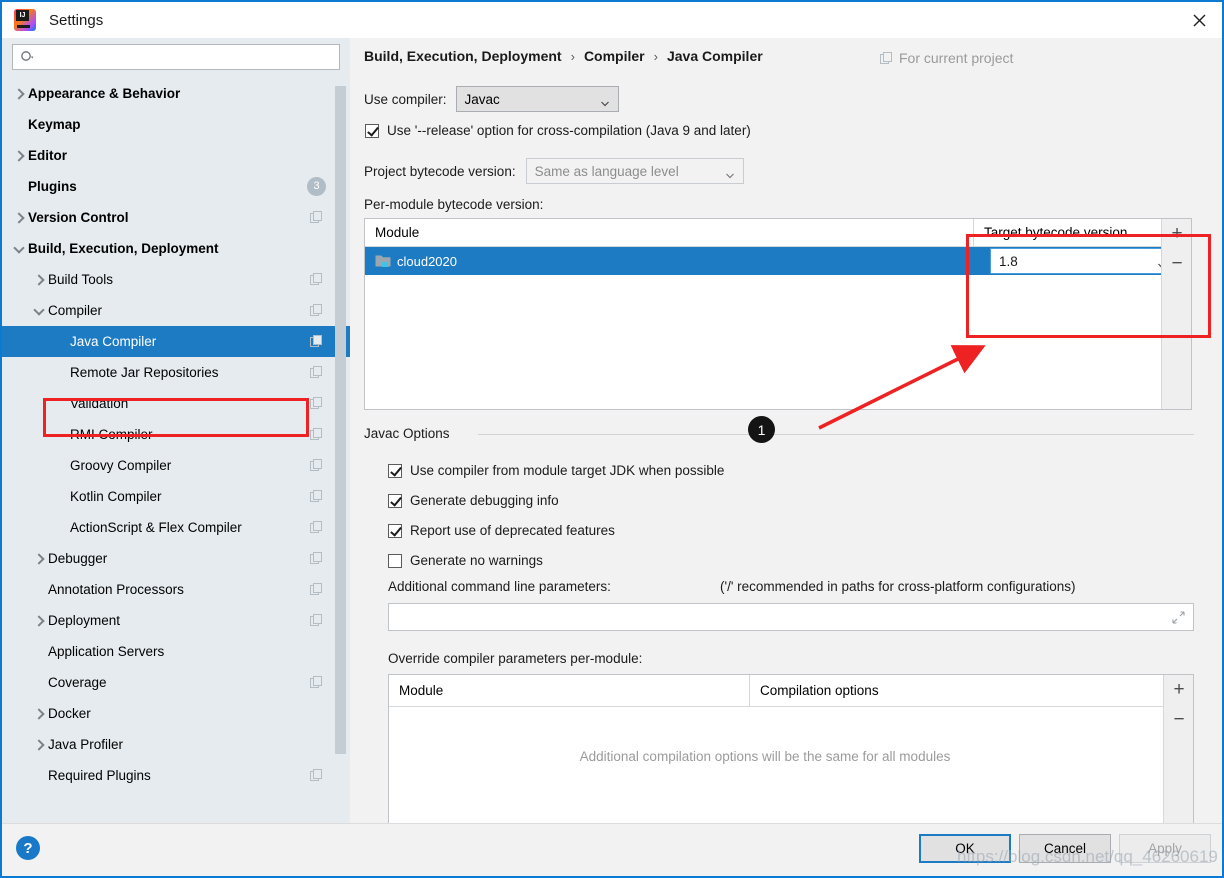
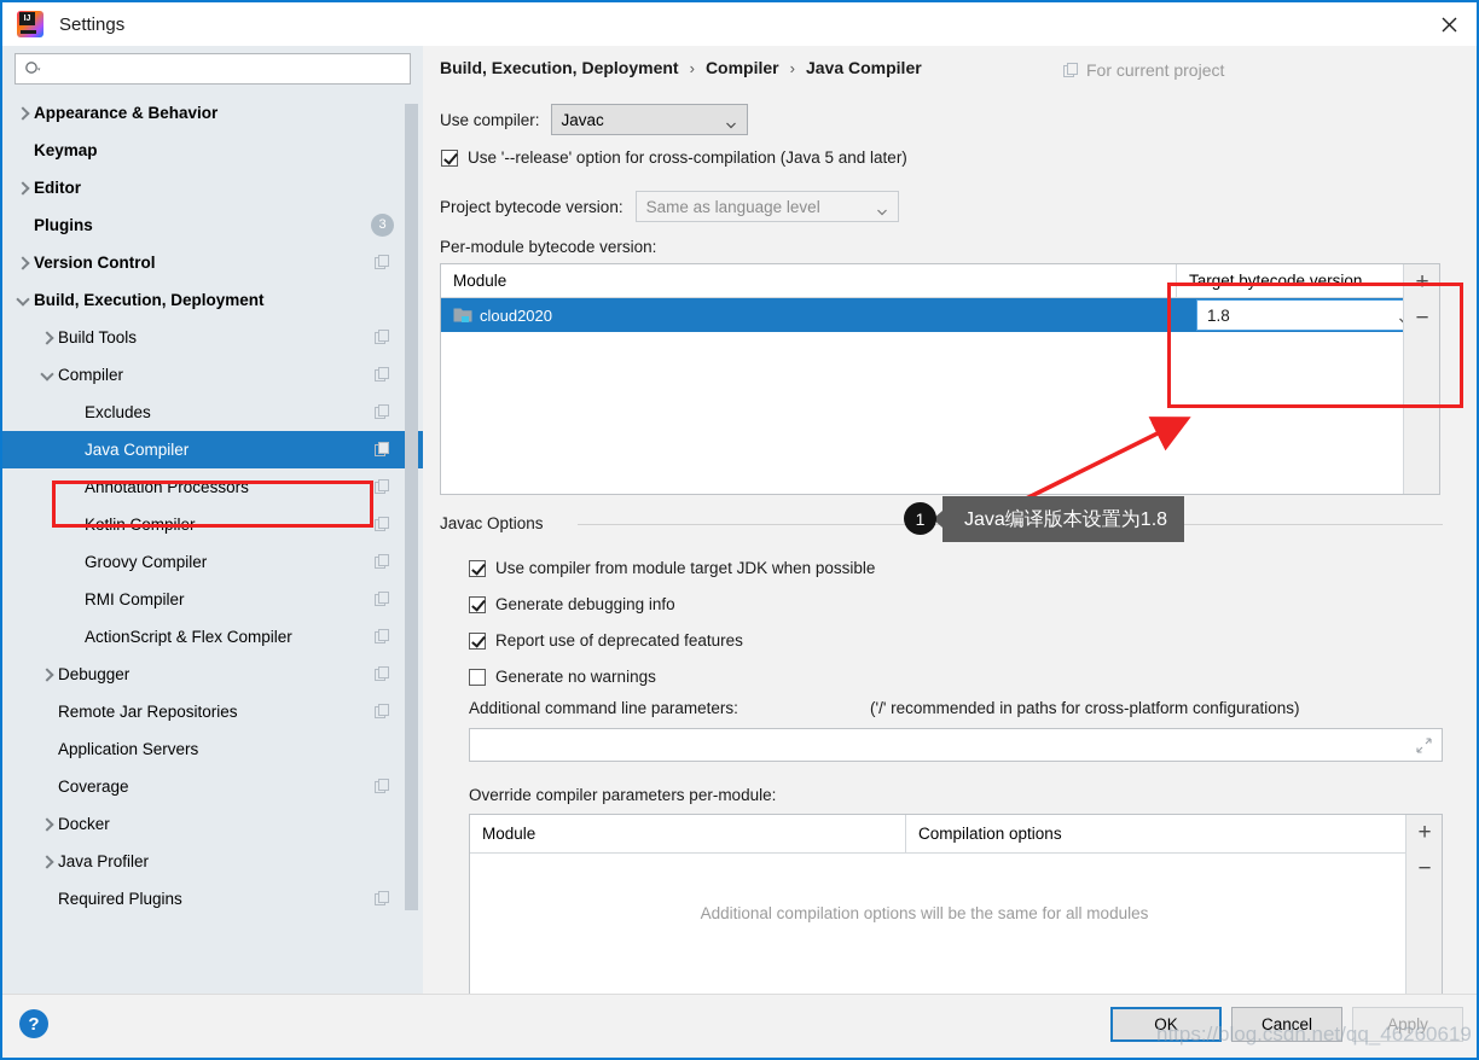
  Settings
  Appearance & Behavior
  Keymap
  Editor
  Plugins
  3
  Version Control
  Build, Execution, Deployment
  Build Tools
  Compiler
+ Excludes
  Java Compiler
- Remote Jar Repositories
+ Annotation Processors
- Validation
- RMI Compiler
+ Kotlin Compiler
  Groovy Compiler
- Kotlin Compiler
+ RMI Compiler
  ActionScript & Flex Compiler
  Debugger
- Annotation Processors
+ Remote Jar Repositories
- Deployment
  Application Servers
  Coverage
  Docker
  Java Profiler
  Required Plugins
  Build, Execution, Deployment
  ›
  Compiler
  ›
  Java Compiler
  For current project
  Use compiler:
  Javac
- Use '--release' option for cross-compilation (Java 9 and later)
+ Use '--release' option for cross-compilation (Java 5 and later)
  Project bytecode version:
  Same as language level
  Per-module bytecode version:
  Module
  Target bytecode version
  cloud2020
  1.8
  +
  −
  Javac Options
  Use compiler from module target JDK when possible
  Generate debugging info
  Report use of deprecated features
  Generate no warnings
  Additional command line parameters:
  ('/' recommended in paths for cross-platform configurations)
  Override compiler parameters per-module:
  Module
  Compilation options
  Additional compilation options will be the same for all modules
  +
  −
  ?
  OK
  Cancel
  Apply
  1
+ Java编译版本设置为1.8
  https://blog.csdn.net/qq_46260619
